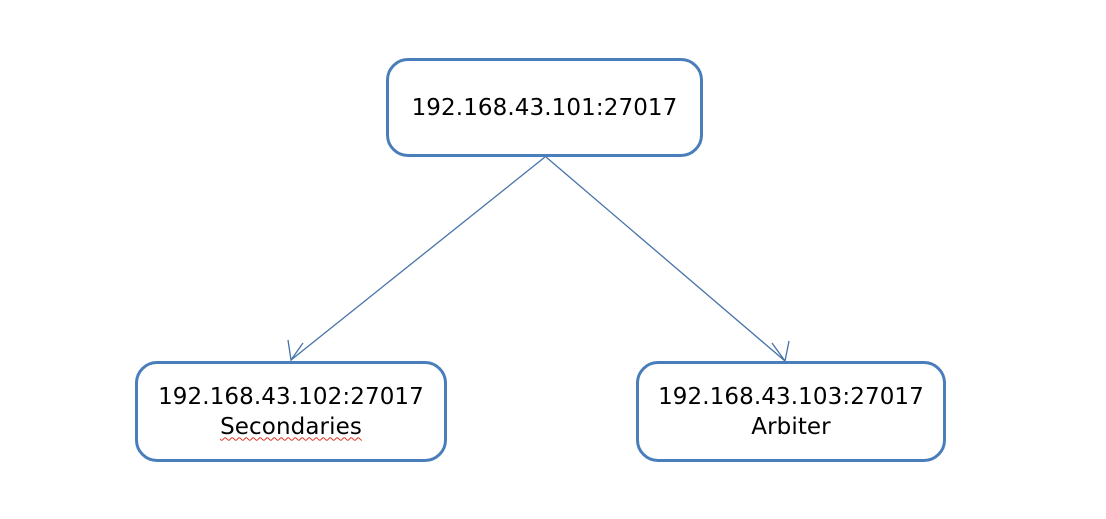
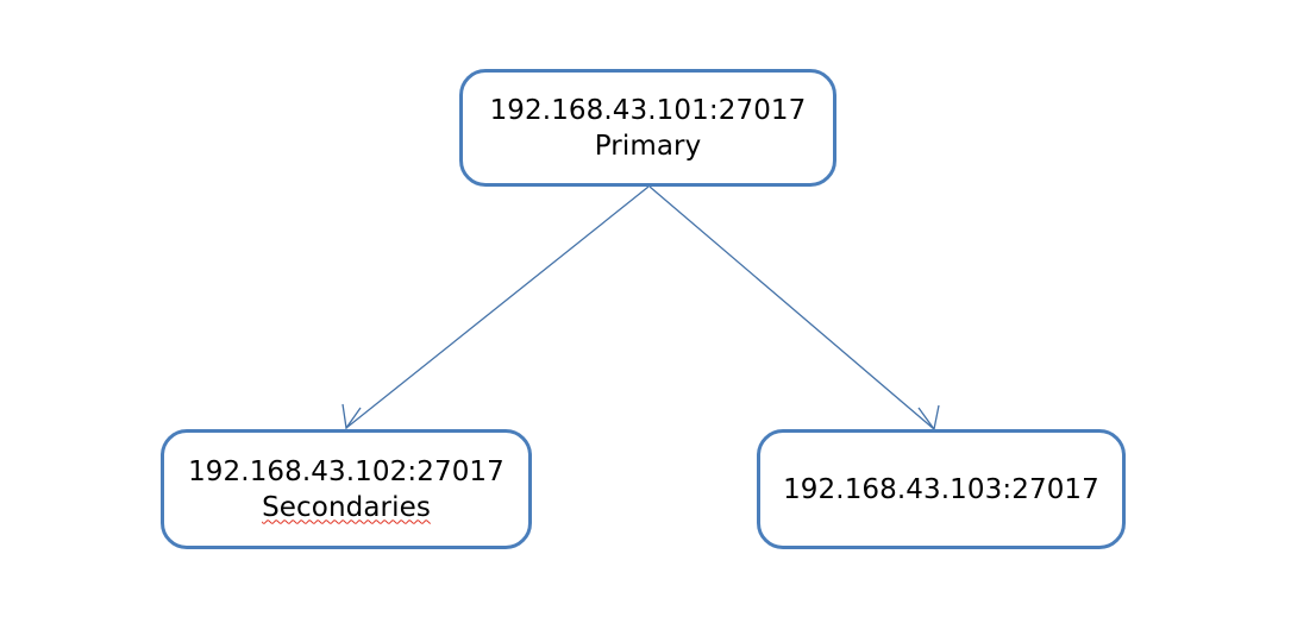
  192.168.43.101:27017
+ Primary
  192.168.43.102:27017
  Secondaries
  192.168.43.103:27017
- Arbiter
